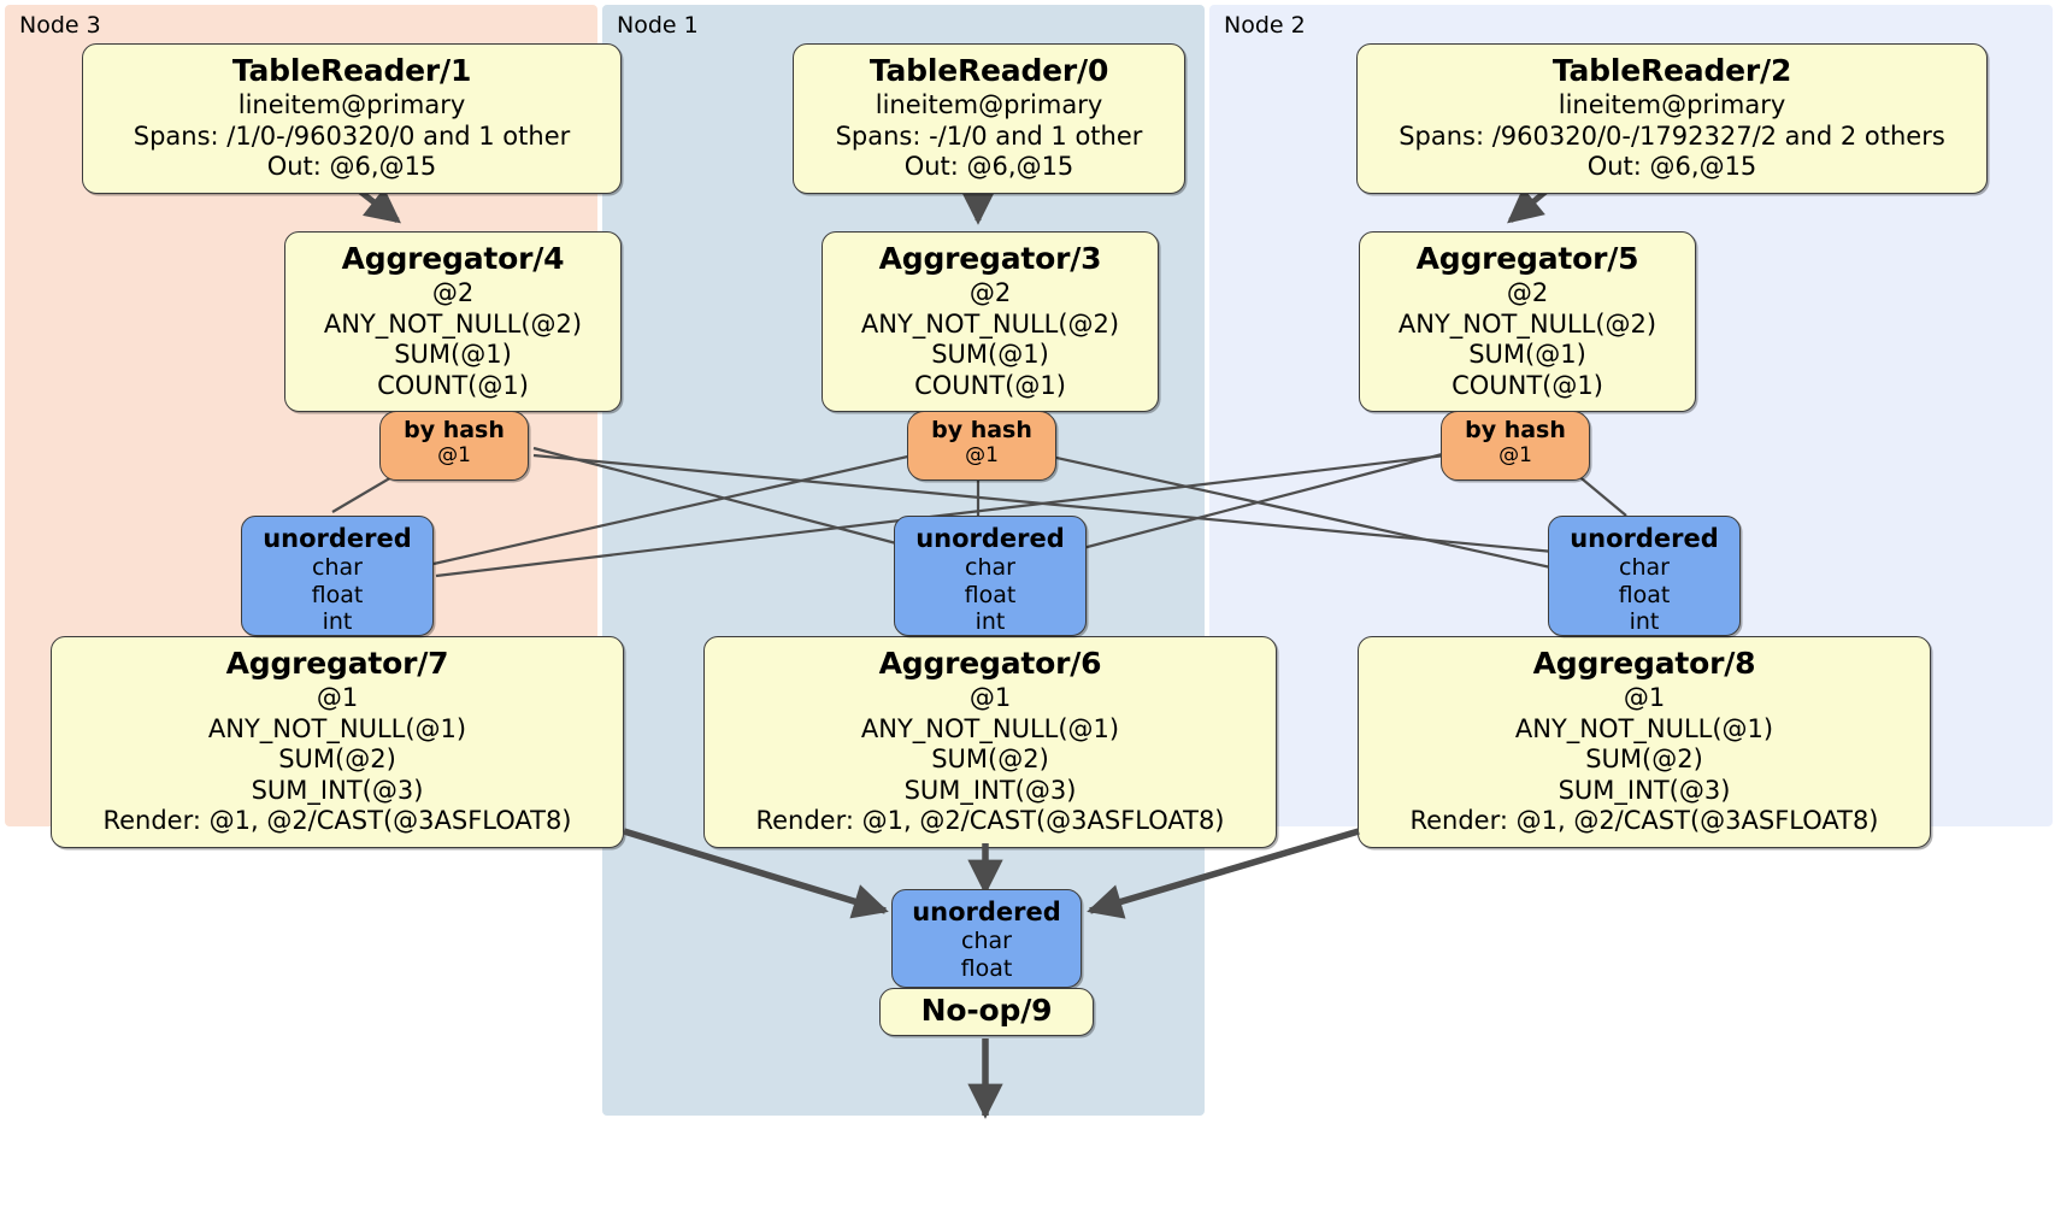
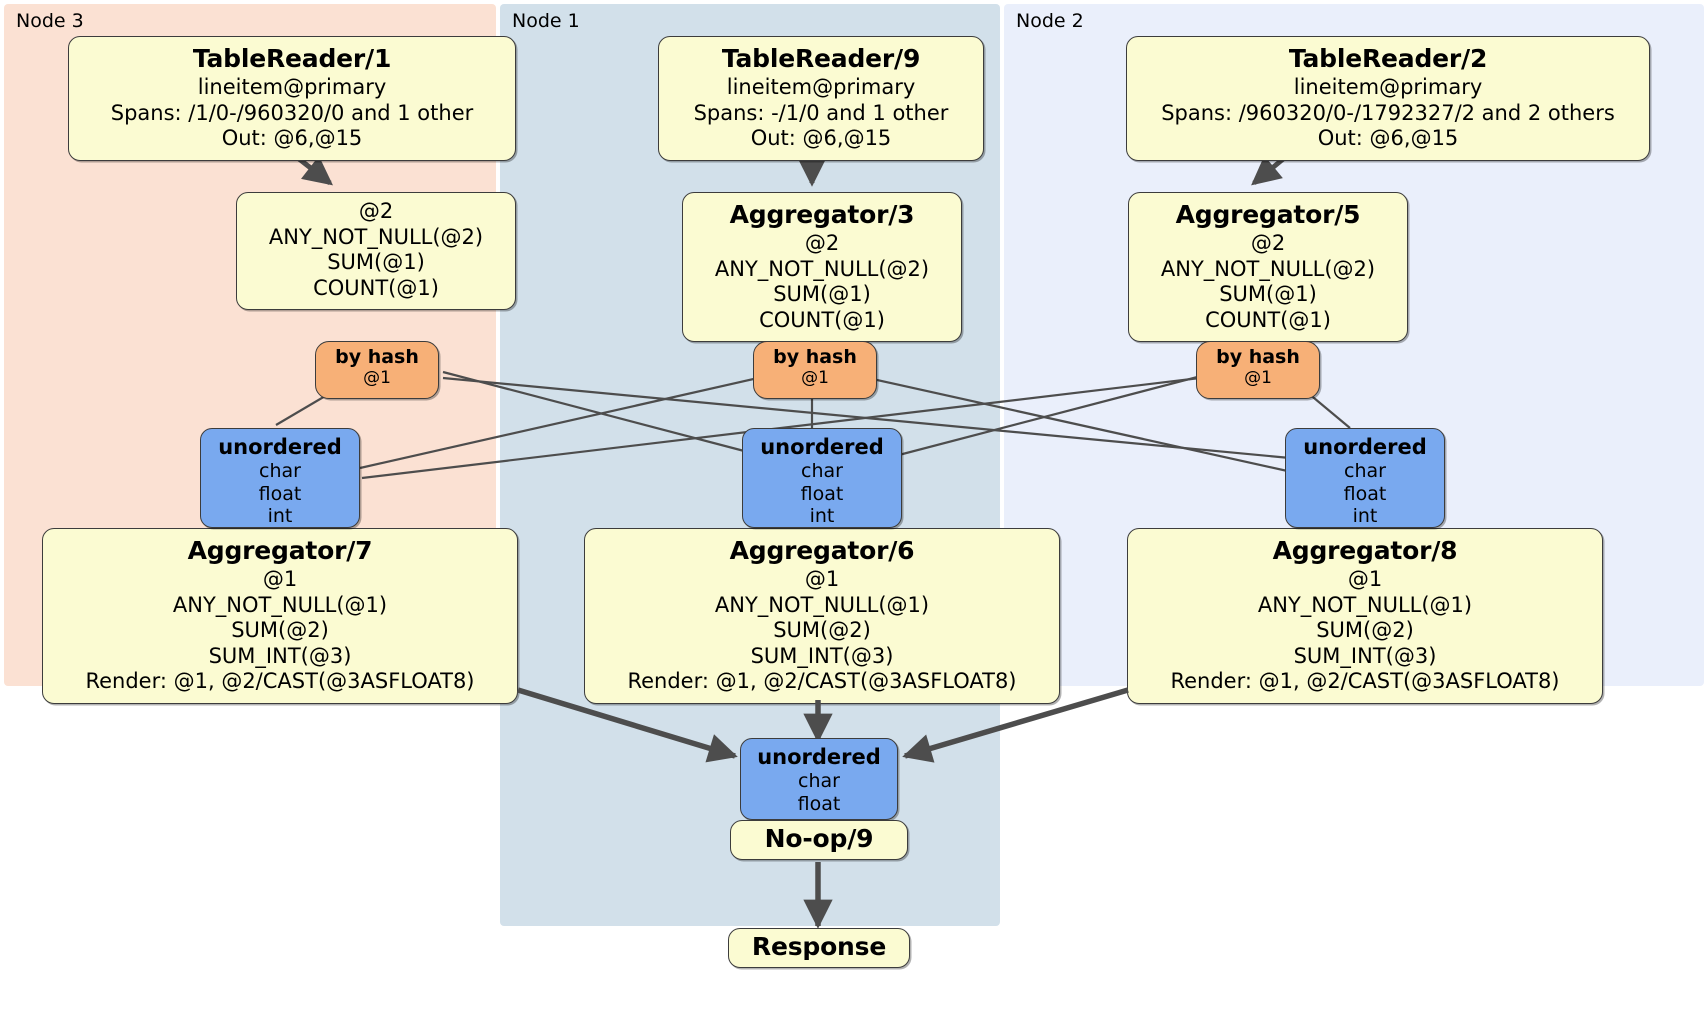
  Node 3
  Node 1
  Node 2
  TableReader/1
  lineitem@primary
  Spans: /1/0-/960320/0 and 1 other
  Out: @6,@15
- TableReader/0
+ TableReader/9
  lineitem@primary
  Spans: -/1/0 and 1 other
  Out: @6,@15
  TableReader/2
  lineitem@primary
  Spans: /960320/0-/1792327/2 and 2 others
  Out: @6,@15
- Aggregator/4
  @2
  ANY_NOT_NULL(@2)
  SUM(@1)
  COUNT(@1)
  Aggregator/3
  @2
  ANY_NOT_NULL(@2)
  SUM(@1)
  COUNT(@1)
  Aggregator/5
  @2
  ANY_NOT_NULL(@2)
  SUM(@1)
  COUNT(@1)
  by hash
  @1
  by hash
  @1
  by hash
  @1
  unordered
  char
  float
  int
  unordered
  char
  float
  int
  unordered
  char
  float
  int
  Aggregator/7
  @1
  ANY_NOT_NULL(@1)
  SUM(@2)
  SUM_INT(@3)
  Render: @1, @2/CAST(@3ASFLOAT8)
  Aggregator/6
  @1
  ANY_NOT_NULL(@1)
  SUM(@2)
  SUM_INT(@3)
  Render: @1, @2/CAST(@3ASFLOAT8)
  Aggregator/8
  @1
  ANY_NOT_NULL(@1)
  SUM(@2)
  SUM_INT(@3)
  Render: @1, @2/CAST(@3ASFLOAT8)
  unordered
  char
  float
  No-op/9
+ Response
